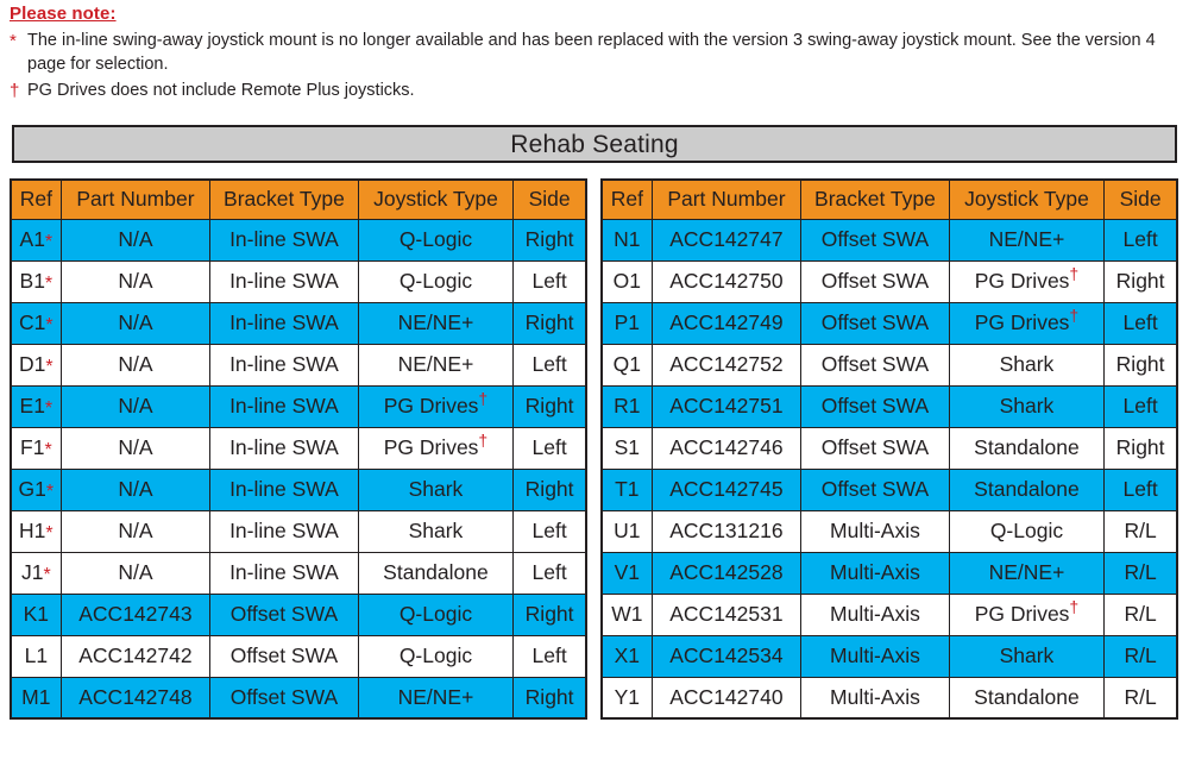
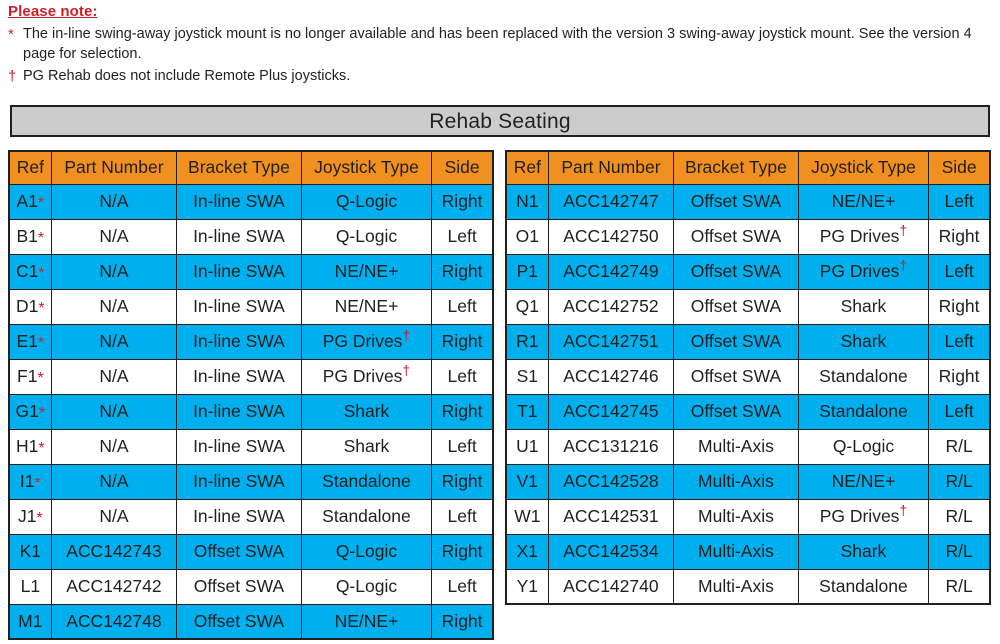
  Please note:
  *
  The in-line swing-away joystick mount is no longer available and has been replaced with the version 3 swing-away joystick mount. See the version 4 page for selection.
  †
- PG Drives does not include Remote Plus joysticks.
+ PG Rehab does not include Remote Plus joysticks.
  Rehab Seating
  Ref	Part Number	Bracket Type	Joystick Type	Side
  A1*	N/A	In-line SWA	Q-Logic	Right
  B1*	N/A	In-line SWA	Q-Logic	Left
  C1*	N/A	In-line SWA	NE/NE+	Right
  D1*	N/A	In-line SWA	NE/NE+	Left
  E1*	N/A	In-line SWA	PG Drives†	Right
  F1*	N/A	In-line SWA	PG Drives†	Left
  G1*	N/A	In-line SWA	Shark	Right
  H1*	N/A	In-line SWA	Shark	Left
+ I1*	N/A	In-line SWA	Standalone	Right
  J1*	N/A	In-line SWA	Standalone	Left
  K1	ACC142743	Offset SWA	Q-Logic	Right
  L1	ACC142742	Offset SWA	Q-Logic	Left
  M1	ACC142748	Offset SWA	NE/NE+	Right
  Ref	Part Number	Bracket Type	Joystick Type	Side
  N1	ACC142747	Offset SWA	NE/NE+	Left
  O1	ACC142750	Offset SWA	PG Drives†	Right
  P1	ACC142749	Offset SWA	PG Drives†	Left
  Q1	ACC142752	Offset SWA	Shark	Right
  R1	ACC142751	Offset SWA	Shark	Left
  S1	ACC142746	Offset SWA	Standalone	Right
  T1	ACC142745	Offset SWA	Standalone	Left
  U1	ACC131216	Multi-Axis	Q-Logic	R/L
  V1	ACC142528	Multi-Axis	NE/NE+	R/L
  W1	ACC142531	Multi-Axis	PG Drives†	R/L
  X1	ACC142534	Multi-Axis	Shark	R/L
  Y1	ACC142740	Multi-Axis	Standalone	R/L
